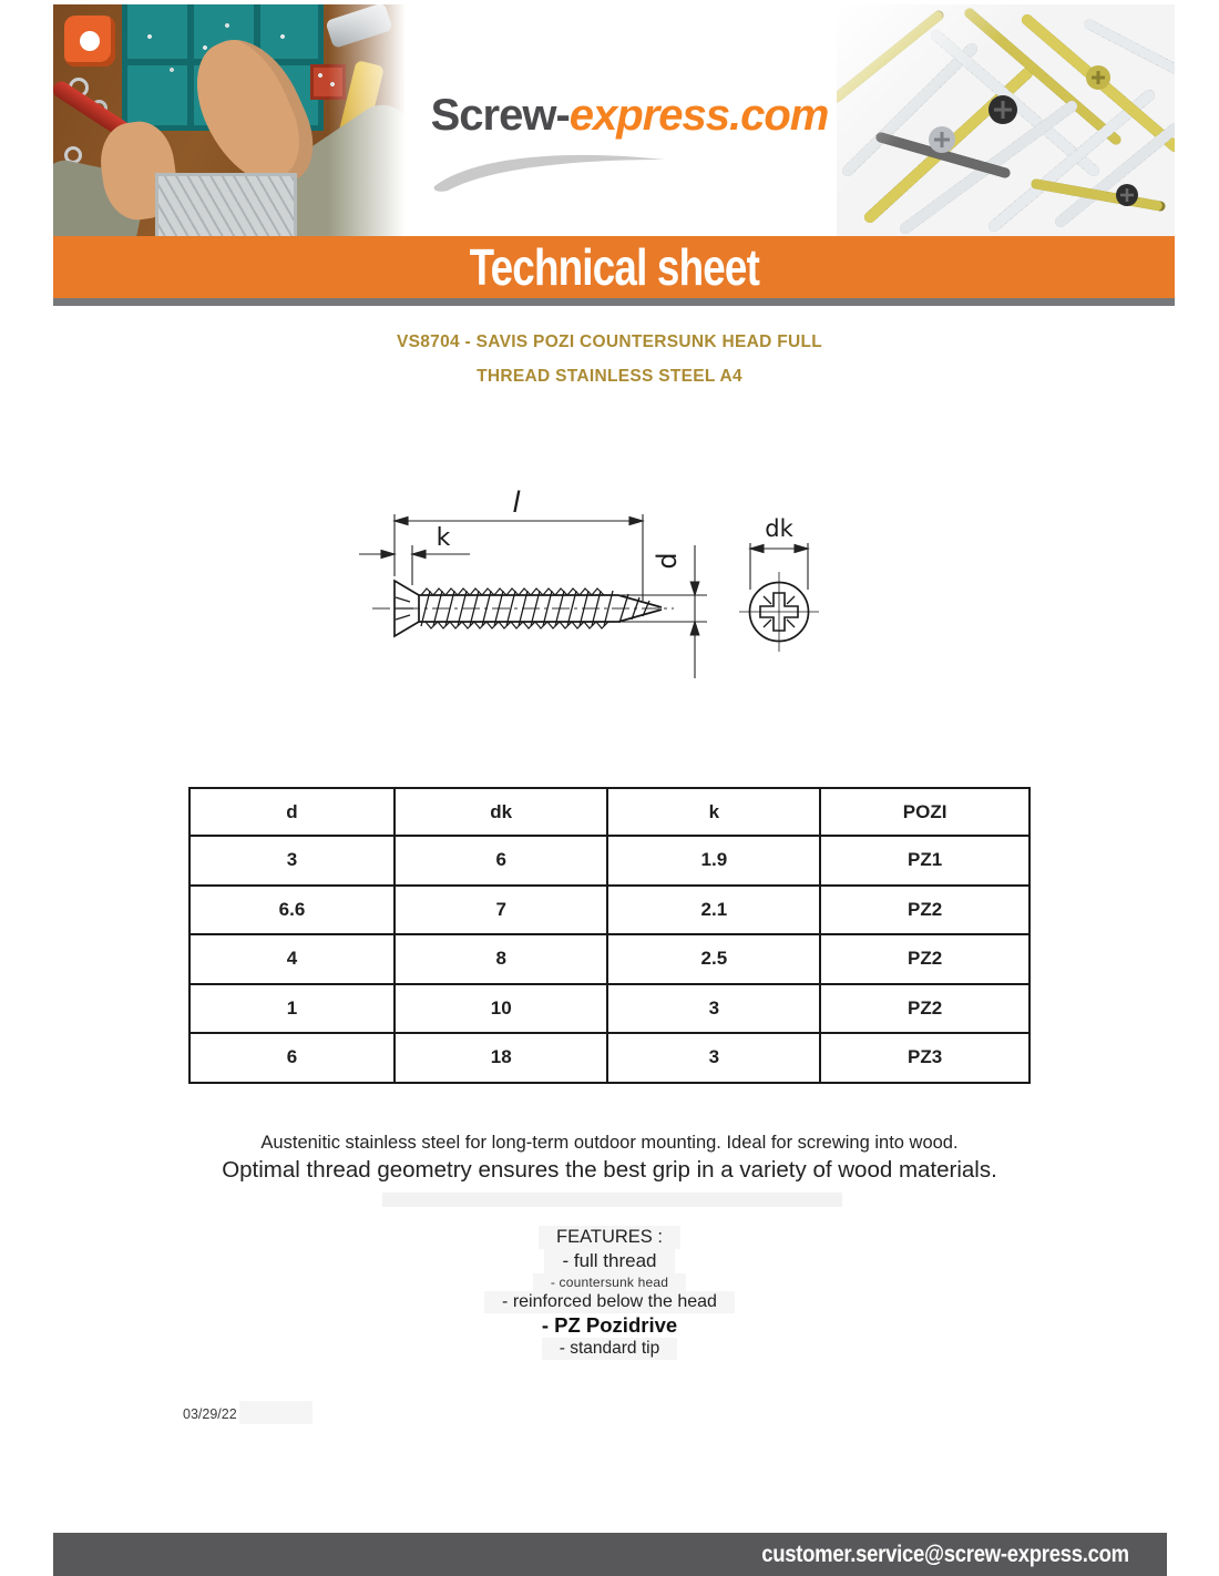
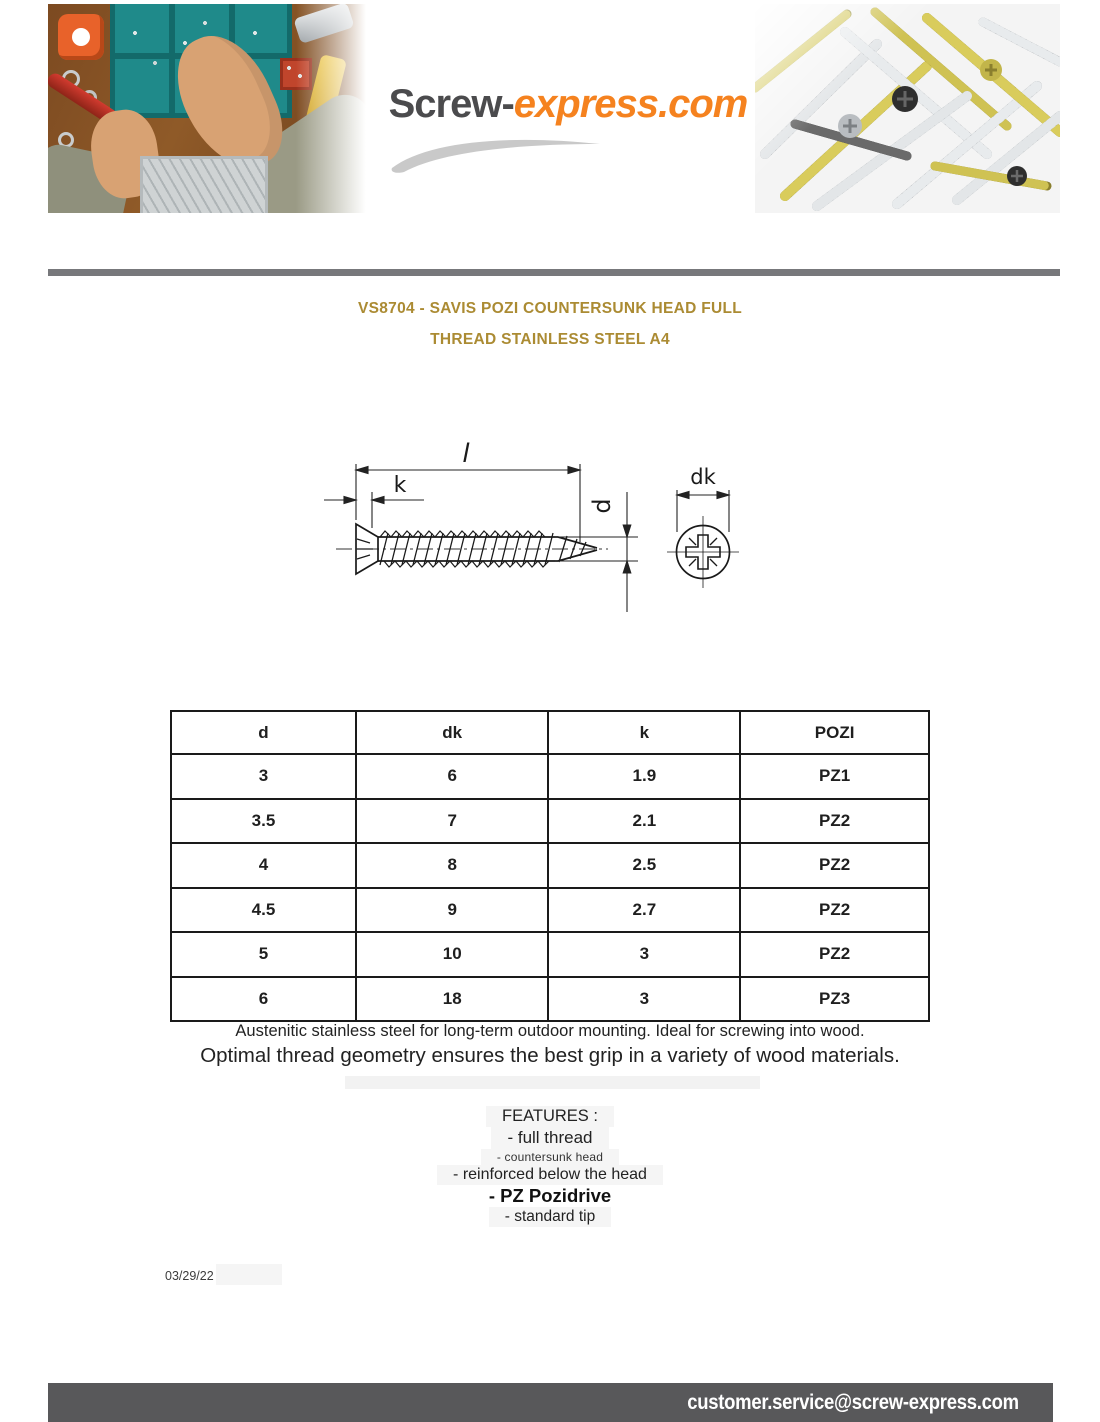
  Screw-express.com
- Technical sheet
  VS8704 - SAVIS POZI COUNTERSUNK HEAD FULL
  THREAD STAINLESS STEEL A4
  l
  k
  dk
  d	dk	k	POZI
  3	6	1.9	PZ1
- 6.6	7	2.1	PZ2
+ 3.5	7	2.1	PZ2
  4	8	2.5	PZ2
+ 4.5	9	2.7	PZ2
- 1	10	3	PZ2
+ 5	10	3	PZ2
  6	18	3	PZ3
  Austenitic stainless steel for long-term outdoor mounting. Ideal for screwing into wood.
  Optimal thread geometry ensures the best grip in a variety of wood materials.
  FEATURES :
  - full thread
  - countersunk head
  - reinforced below the head
  - PZ Pozidrive
  - standard tip
  03/29/22
  customer.service@screw-express.com
